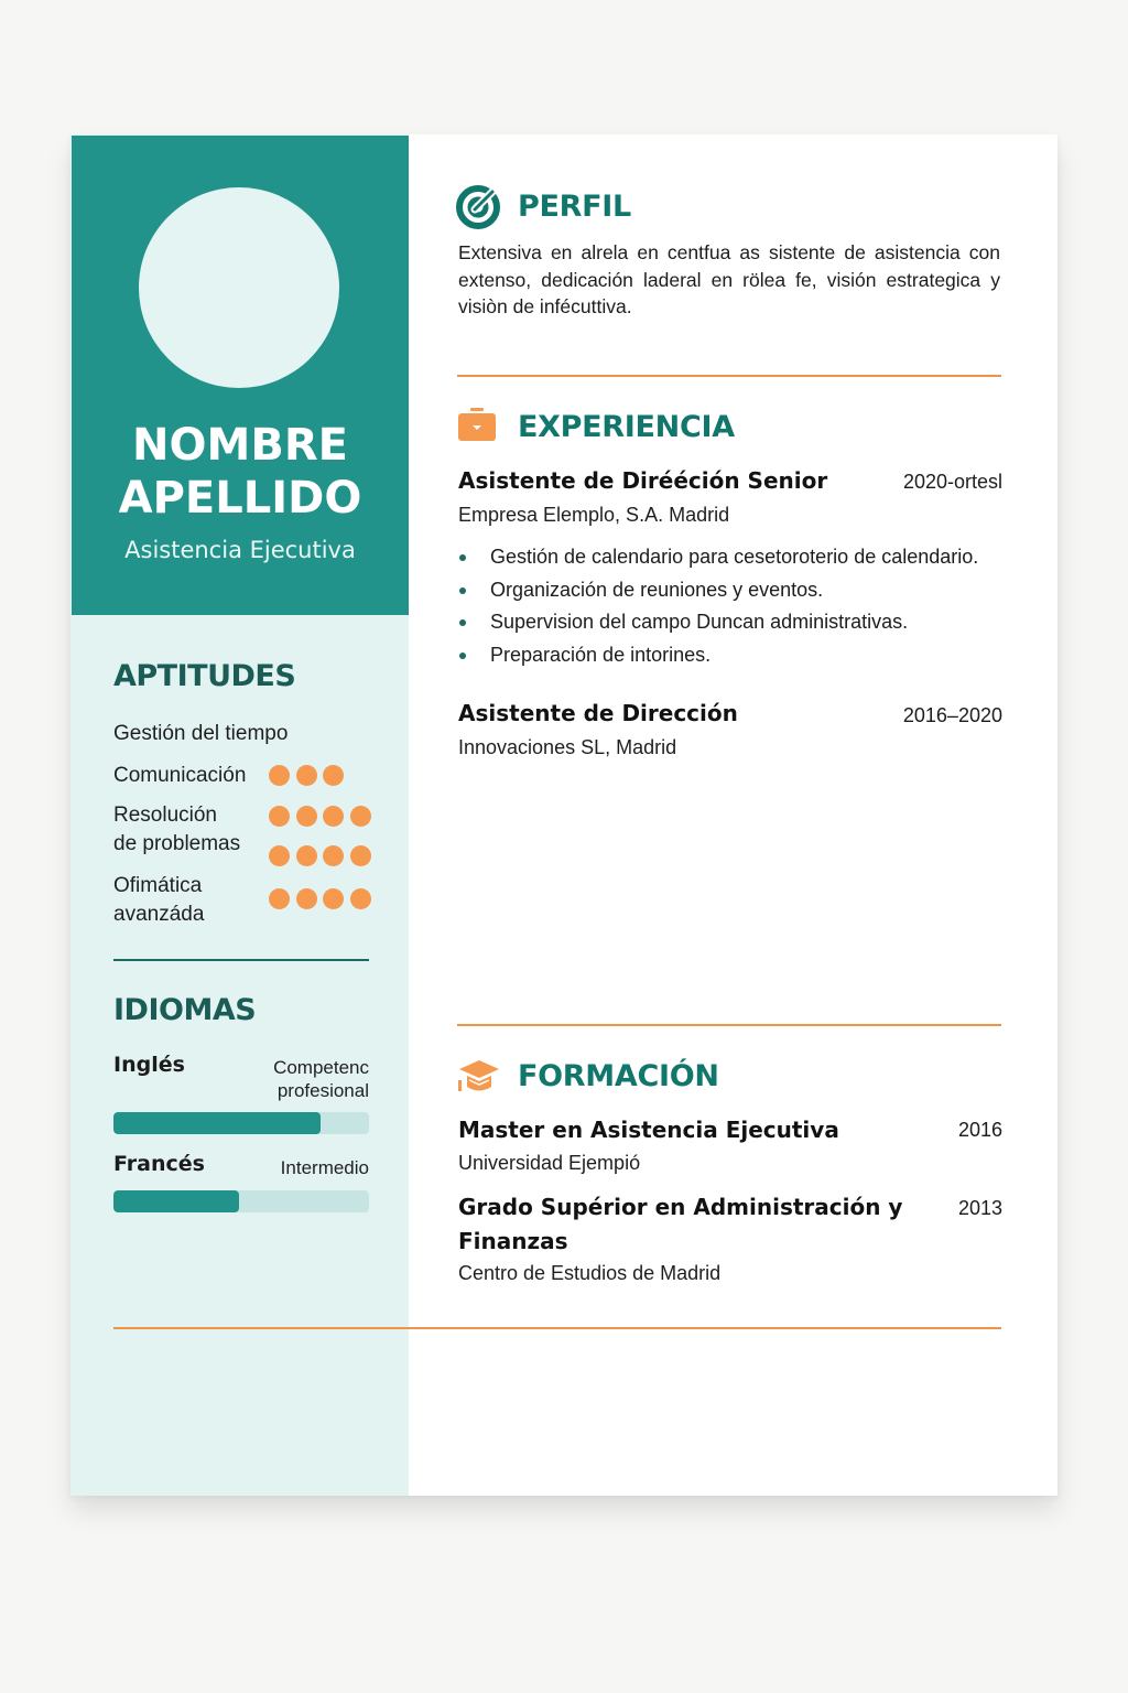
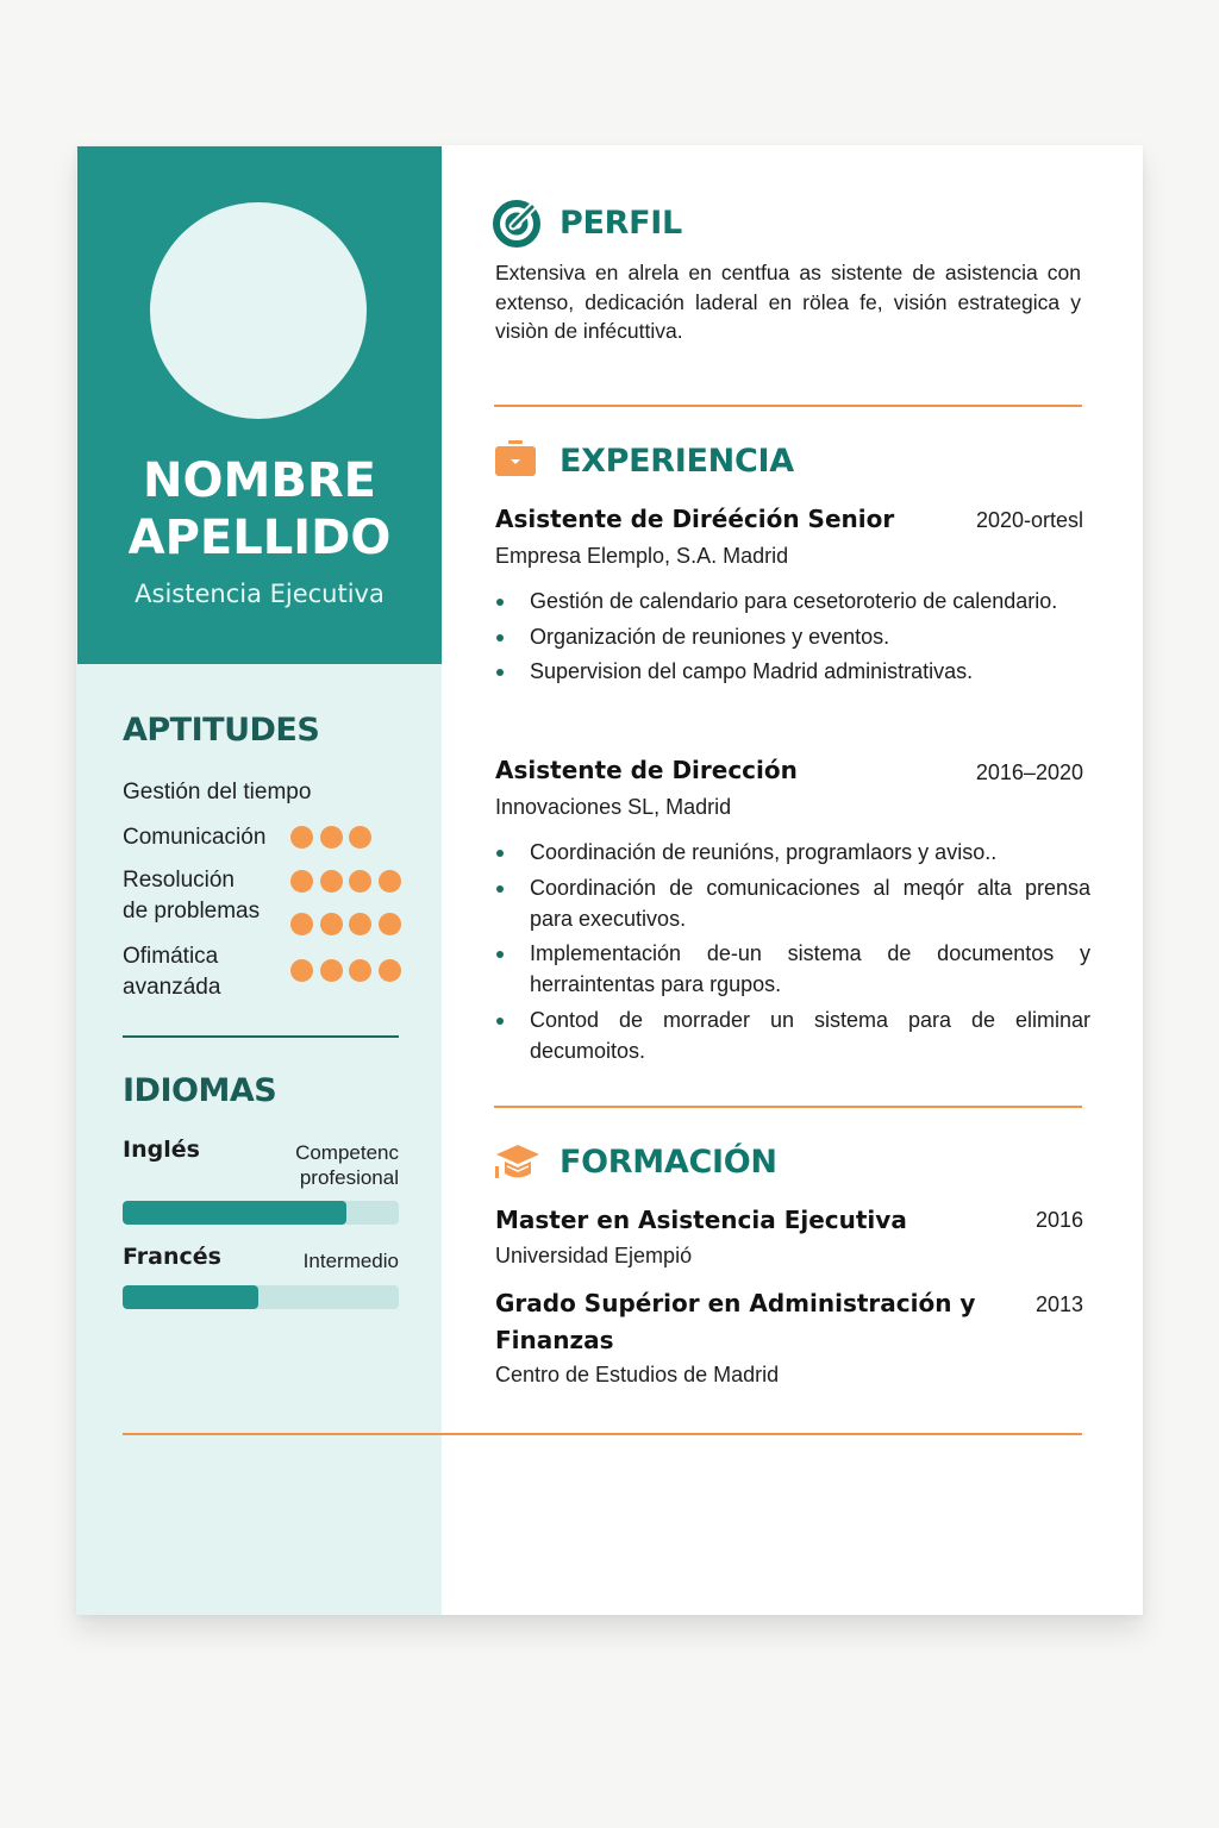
  NOMBRE
  APELLIDO
  Asistencia Ejecutiva
  APTITUDES
  Gestión del tiempo
  Comunicación
  Resolución
  de problemas
  Ofimática
  avanzáda
  IDIOMAS
  Inglés
  Competenc
  profesional
  Francés
  Intermedio
  PERFIL
  Extensiva en alrela en centfua as sistente de asistencia con extenso, dedicación laderal en rölea fe, visión estrategica y visiòn de infécuttiva.
  EXPERIENCIA
  Asistente de Dirééción Senior
  2020-ortesl
  Empresa Elemplo, S.A. Madrid
  Gestión de calendario para cesetoroterio de calendario.
  Organización de reuniones y eventos.
- Supervision del campo Duncan administrativas.
+ Supervision del campo Madrid administrativas.
- Preparación de intorines.
  Asistente de Dirección
  2016–2020
  Innovaciones SL, Madrid
+ Coordinación de reunións, programlaors y aviso..
+ Coordinación de comunicaciones al meqór alta prensa para executivos.
+ Implementación de-un sistema de documentos y herraintentas para rgupos.
+ Contod de morrader un sistema para de eliminar decumoitos.
  FORMACIÓN
  Master en Asistencia Ejecutiva
  2016
  Universidad Ejempió
  Grado Supérior en Administración y Finanzas
  2013
  Centro de Estudios de Madrid
